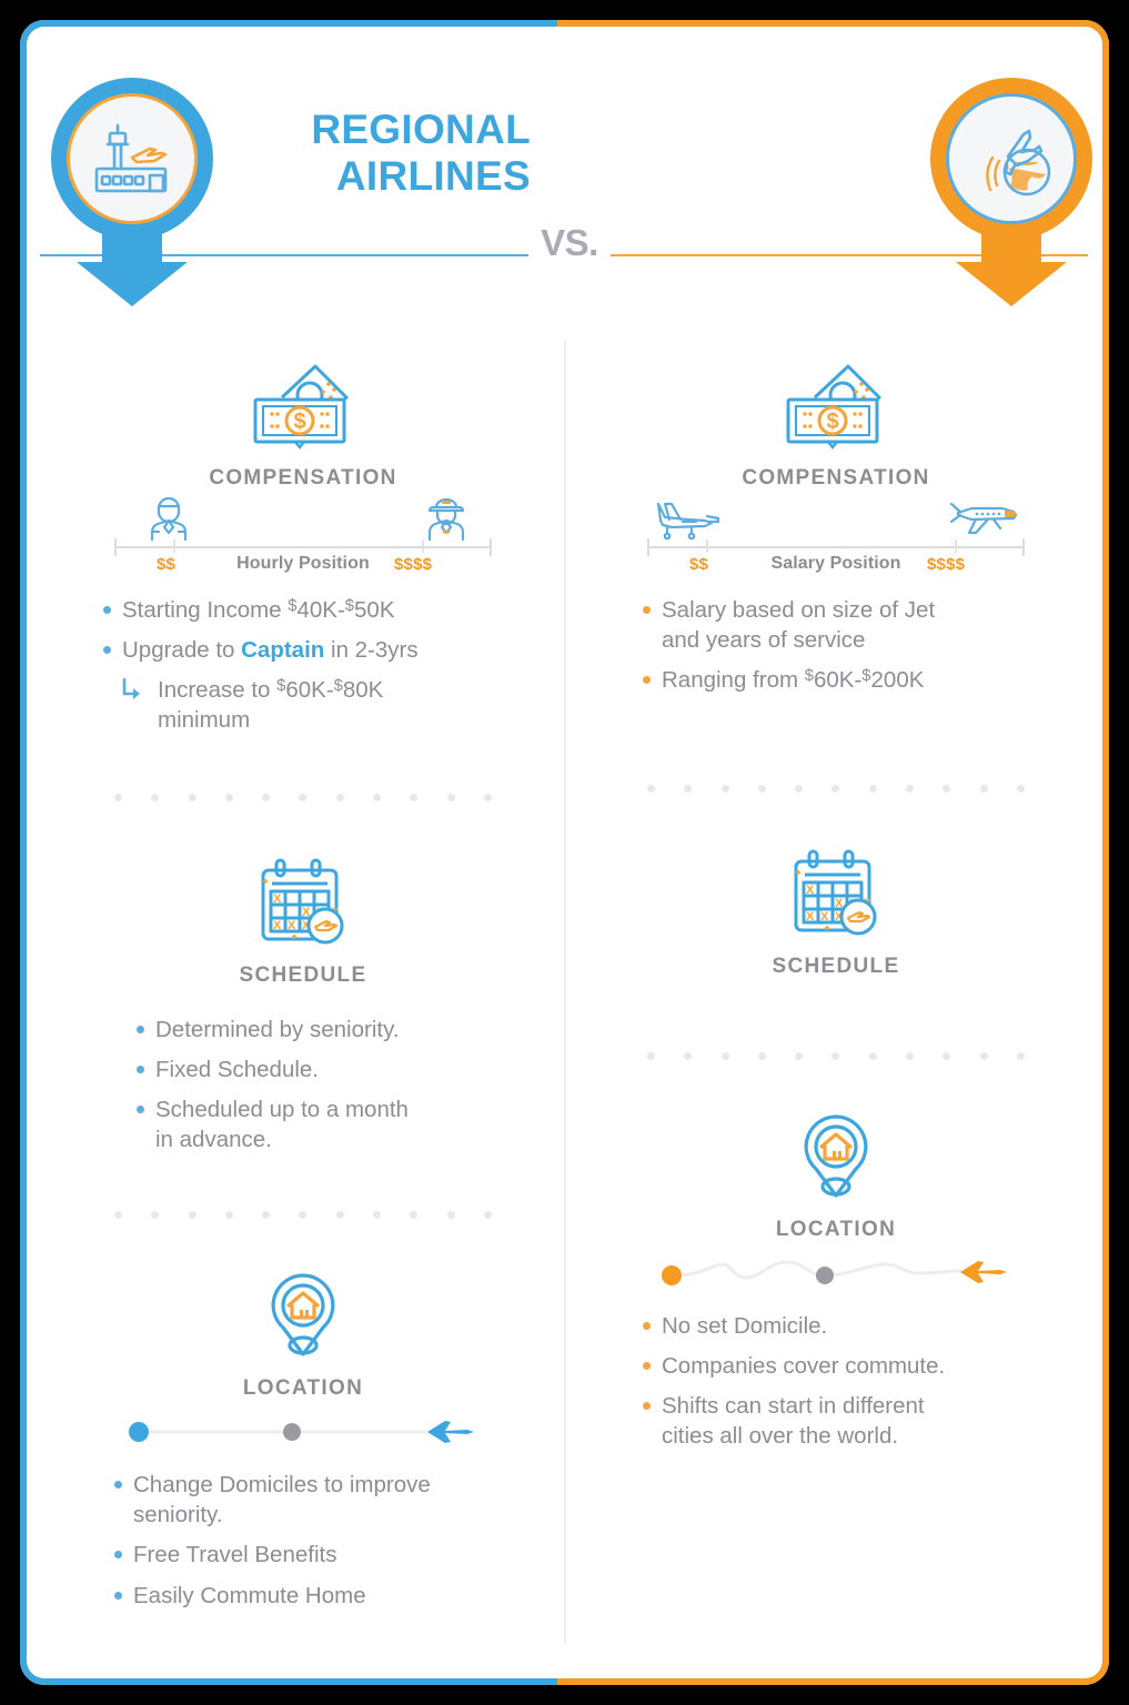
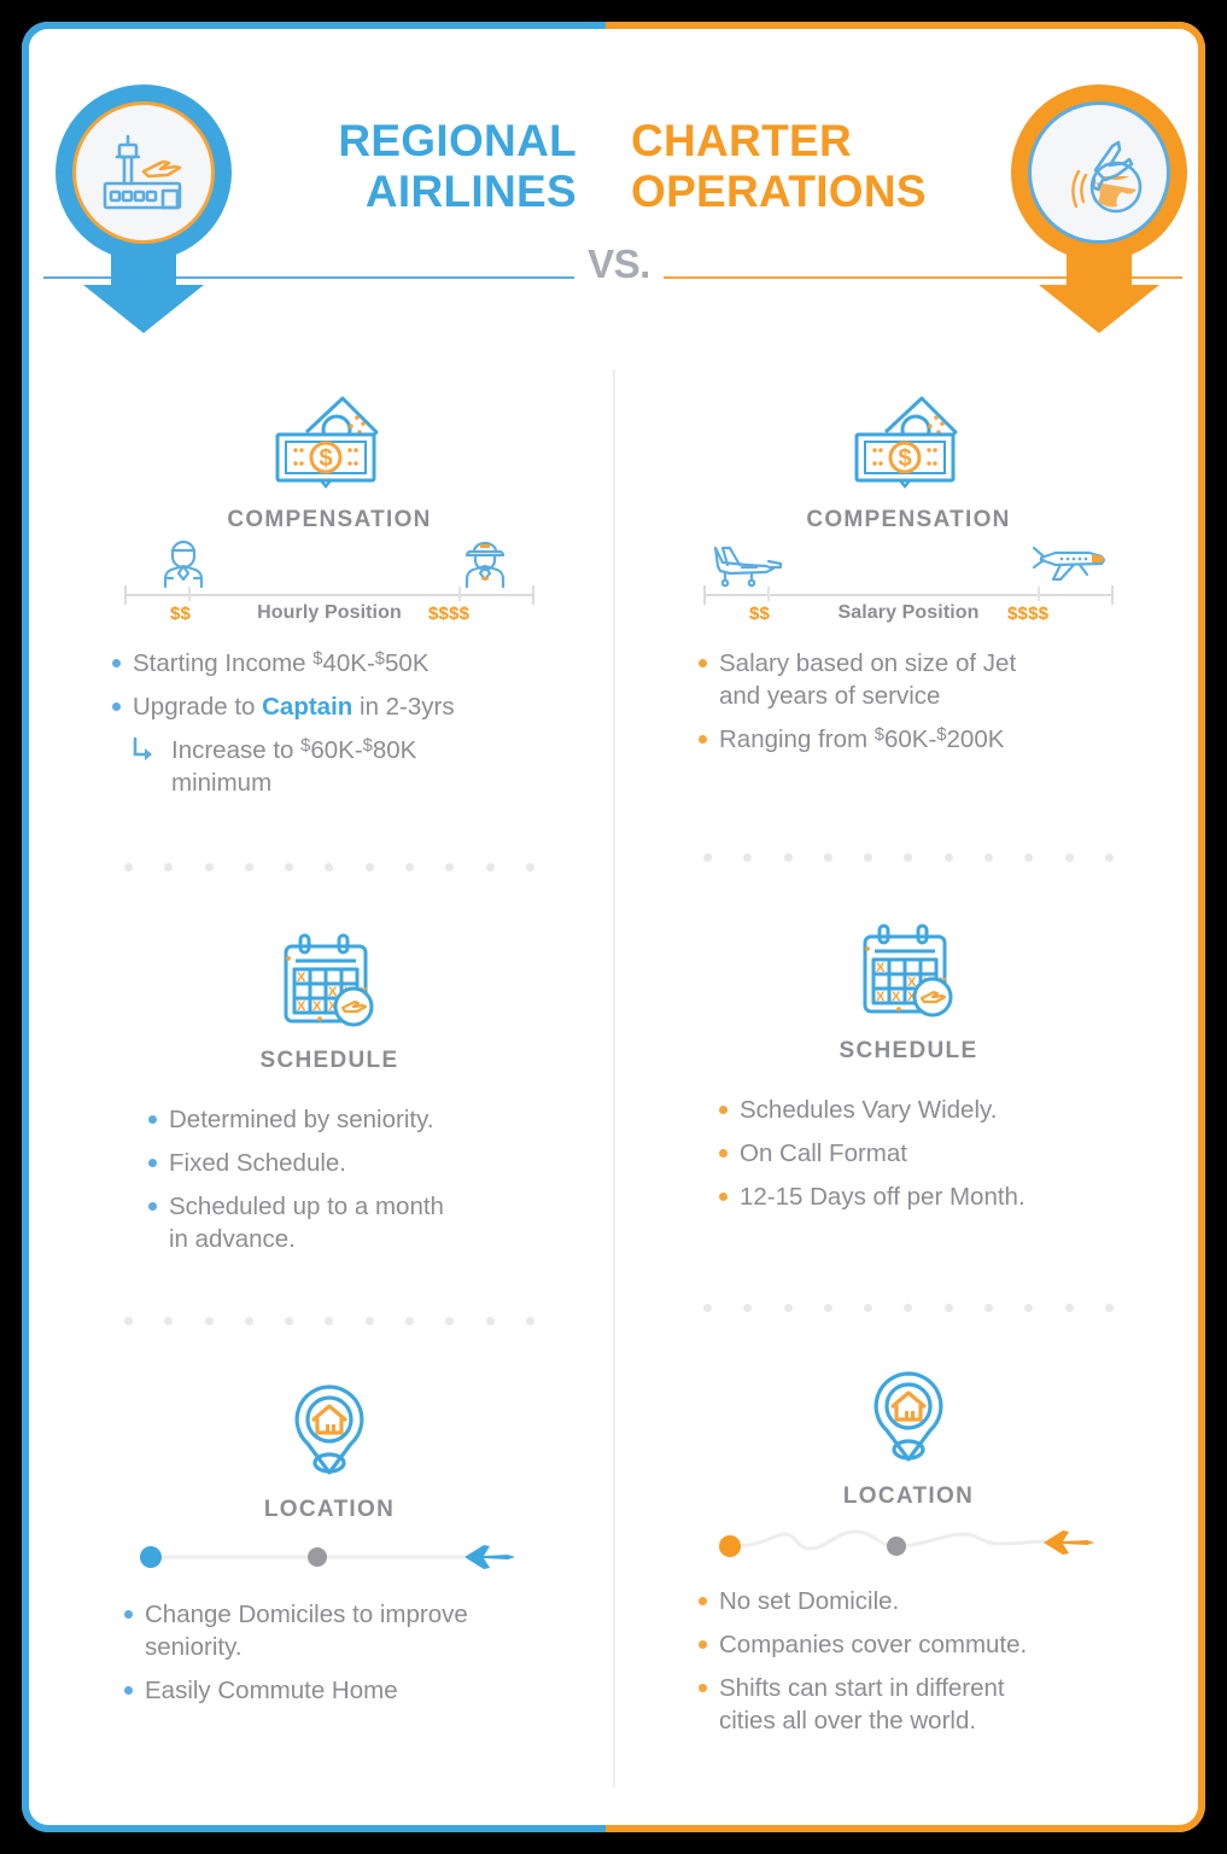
  REGIONAL
  AIRLINES
+ CHARTER
+ OPERATIONS
  VS.
  $
  COMPENSATION
  $$
  $$$$
  Hourly Position
  Starting Income $40K-$50K
  Upgrade to Captain in 2-3yrs
  Increase to $60K-$80K
  minimum
  X
  X
  X
  X
  X
  SCHEDULE
  Determined by seniority.
  Fixed Schedule.
  Scheduled up to a month
  in advance.
  LOCATION
  Change Domiciles to improve
  seniority.
- Free Travel Benefits
  Easily Commute Home
  $
  COMPENSATION
  $$
  $$$$
  Salary Position
  Salary based on size of Jet
  and years of service
  Ranging from $60K-$200K
  X
  X
  X
  X
  X
  SCHEDULE
+ Schedules Vary Widely.
+ On Call Format
+ 12-15 Days off per Month.
  LOCATION
  No set Domicile.
  Companies cover commute.
  Shifts can start in different
  cities all over the world.
